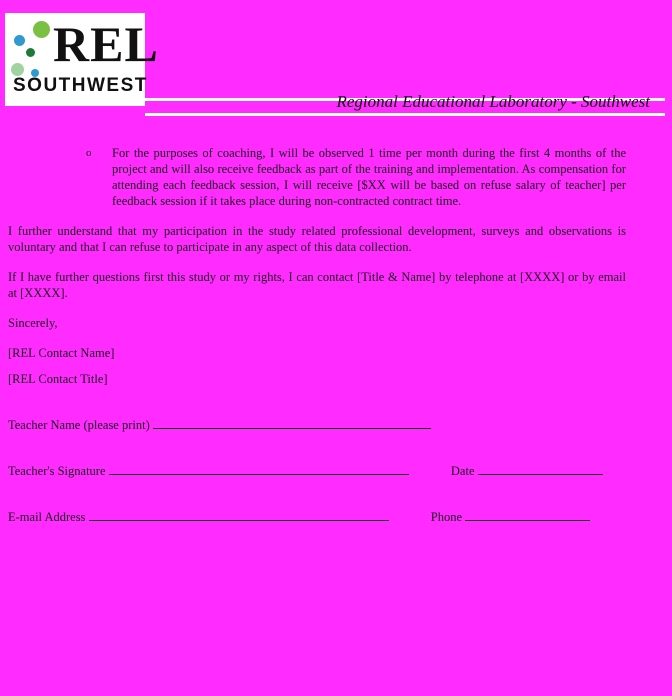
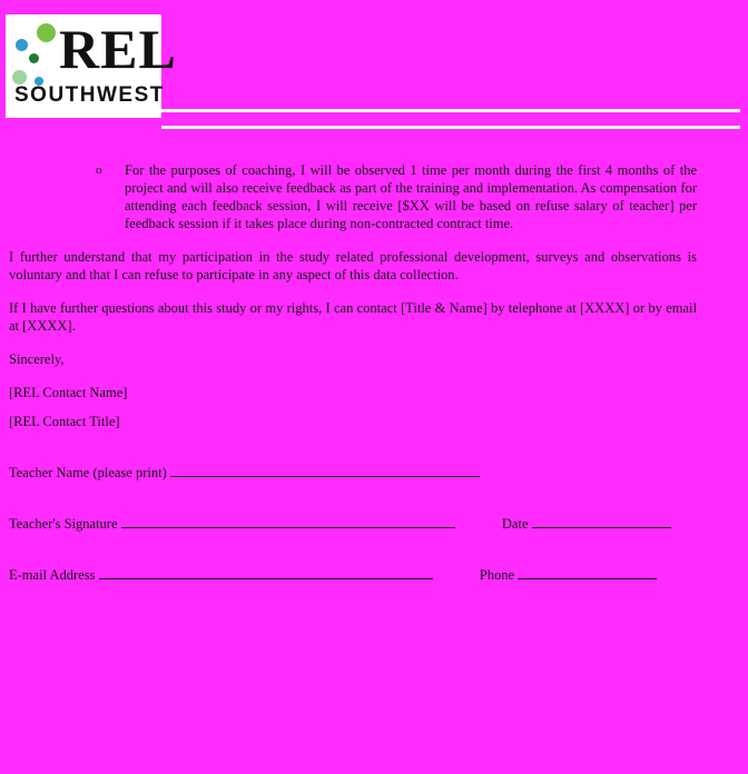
  REL
  SOUTHWEST
- Regional Educational Laboratory - Southwest
  o
  For the purposes of coaching, I will be observed 1 time per month during the first 4 months of the project and will also receive feedback as part of the training and implementation. As compensation for attending each feedback session, I will receive [$XX will be based on refuse salary of teacher] per feedback session if it takes place during non-contracted contract time.
  I further understand that my participation in the study related professional development, surveys and observations is voluntary and that I can refuse to participate in any aspect of this data collection.
- If I have further questions first this study or my rights, I can contact [Title & Name] by telephone at [XXXX] or by email at [XXXX].
+ If I have further questions about this study or my rights, I can contact [Title & Name] by telephone at [XXXX] or by email at [XXXX].
  Sincerely,
  [REL Contact Name]
  [REL Contact Title]
  Teacher Name (please print)
  Teacher's Signature Date
  E-mail Address Phone
